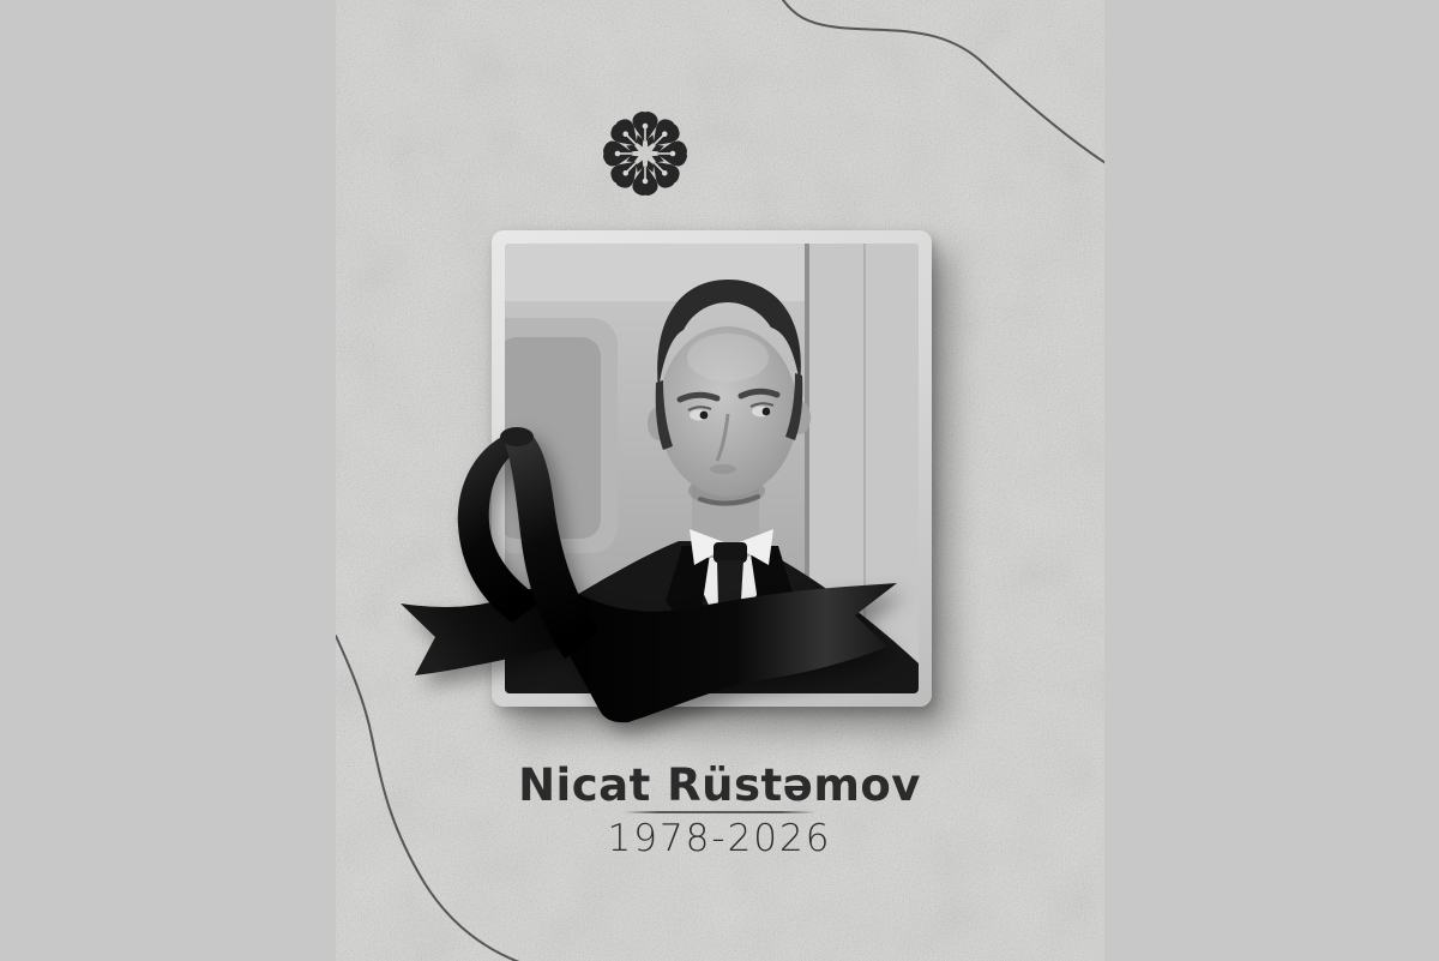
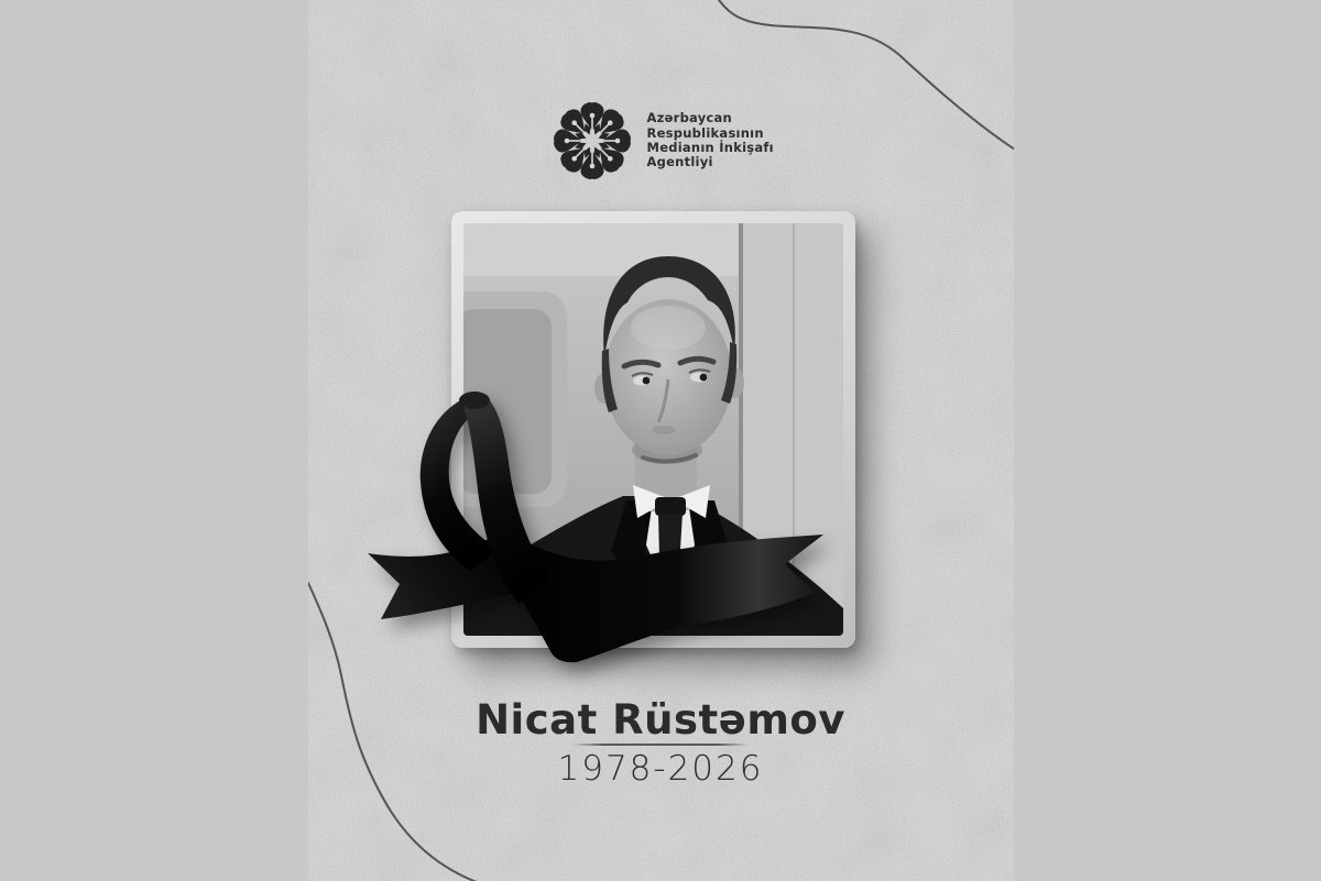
+ Azərbaycan
+ Respublikasının
+ Medianın İnkişafı
+ Agentliyi
  Nicat Rüstəmov
  1978-2026
